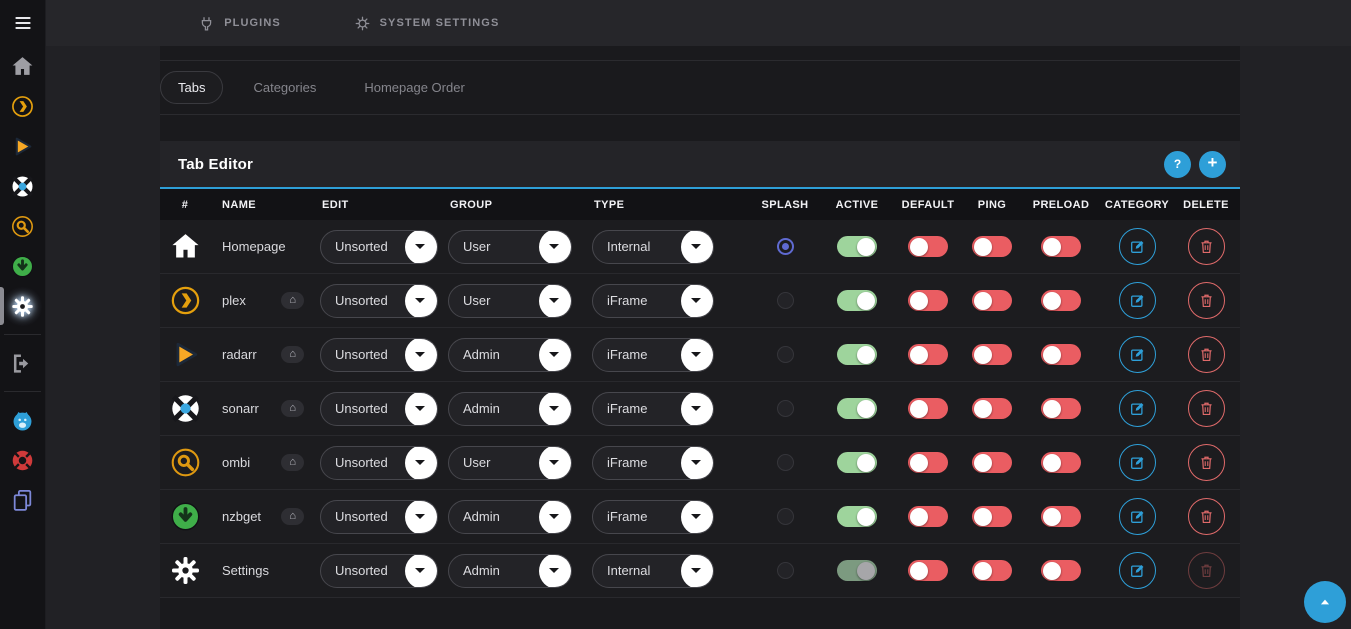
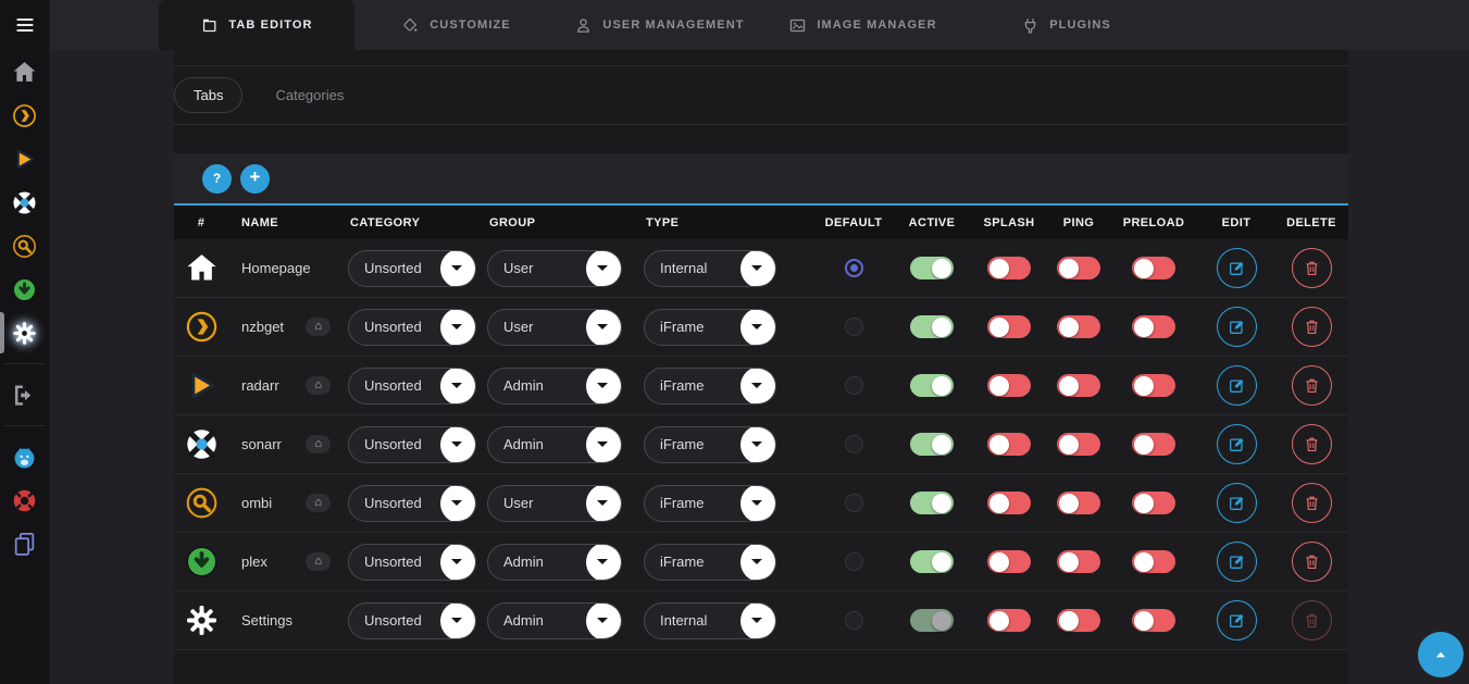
+ TAB EDITOR
+ CUSTOMIZE
+ USER MANAGEMENT
+ IMAGE MANAGER
  PLUGINS
- SYSTEM SETTINGS
  Tabs
  Categories
- Homepage Order
- Tab Editor
  ?
  +
  #
  NAME
- EDIT
+ CATEGORY
  GROUP
  TYPE
- SPLASH
+ DEFAULT
  ACTIVE
- DEFAULT
+ SPLASH
  PING
  PRELOAD
- CATEGORY
+ EDIT
  DELETE
  Homepage
  Unsorted
  User
  Internal
- plex
+ nzbget
  ⌂
  Unsorted
  User
  iFrame
  radarr
  ⌂
  Unsorted
  Admin
  iFrame
  sonarr
  ⌂
  Unsorted
  Admin
  iFrame
  ombi
  ⌂
  Unsorted
  User
  iFrame
- nzbget
+ plex
  ⌂
  Unsorted
  Admin
  iFrame
  Settings
  Unsorted
  Admin
  Internal
